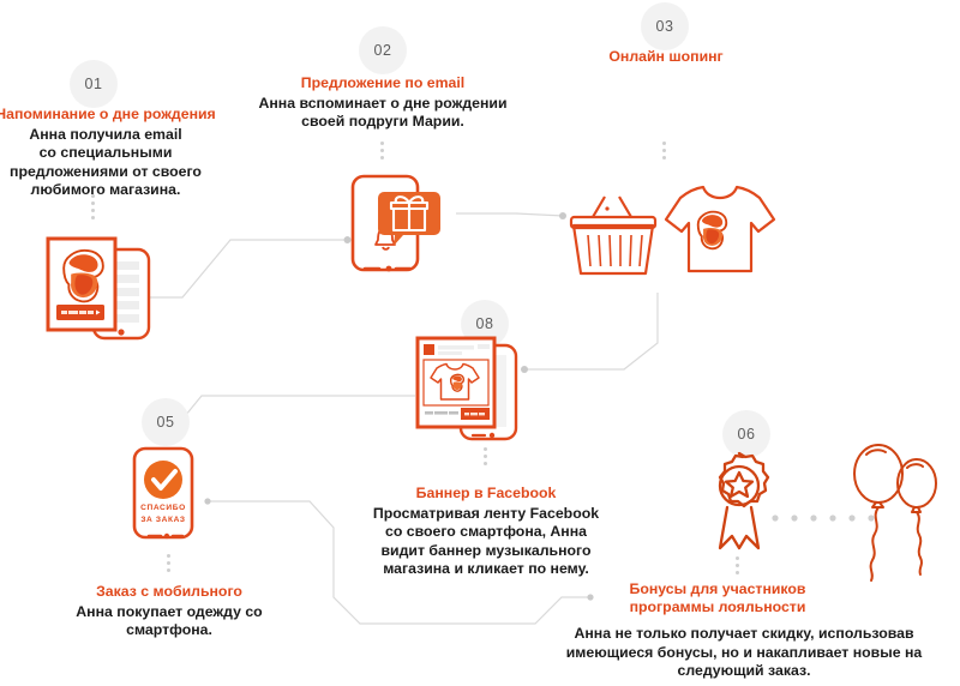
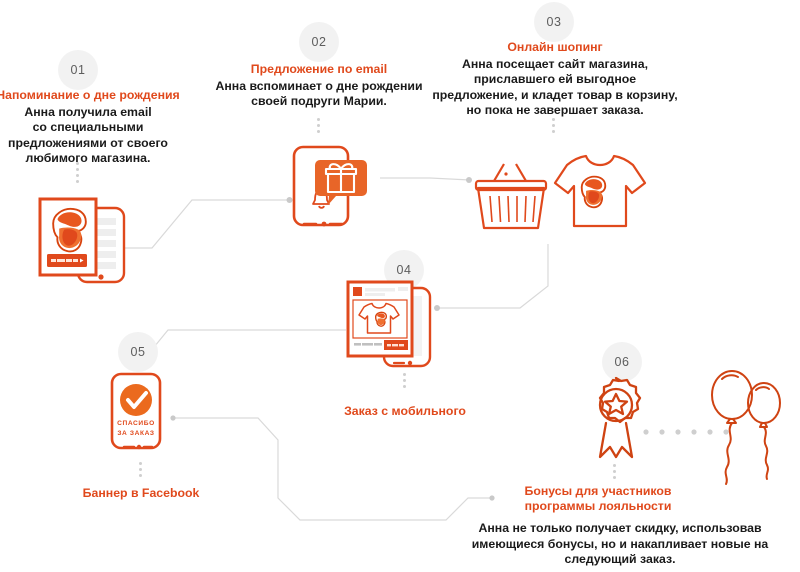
  01
  Напоминание о дне рождения
  Анна получила email
  со специальными
  предложениями от своего
  любимого магазина.
  02
  Предложение по email
  Анна вспоминает о дне рождении
  своей подруги Марии.
  03
  Онлайн шопинг
+ Анна посещает сайт магазина,
+ приславшего ей выгодное
+ предложение, и кладет товар в корзину,
+ но пока не завершает заказа.
- 08
+ 04
- Баннер в Facebook
+ Заказ с мобильного
- Просматривая ленту Facebook
- со своего смартфона, Анна
- видит баннер музыкального
- магазина и кликает по нему.
  05
- Заказ с мобильного
+ Баннер в Facebook
- Анна покупает одежду со
- смартфона.
  06
  Бонусы для участников
  программы лояльности
  Анна не только получает скидку, использовав
  имеющиеся бонусы, но и накапливает новые на
  следующий заказ.
